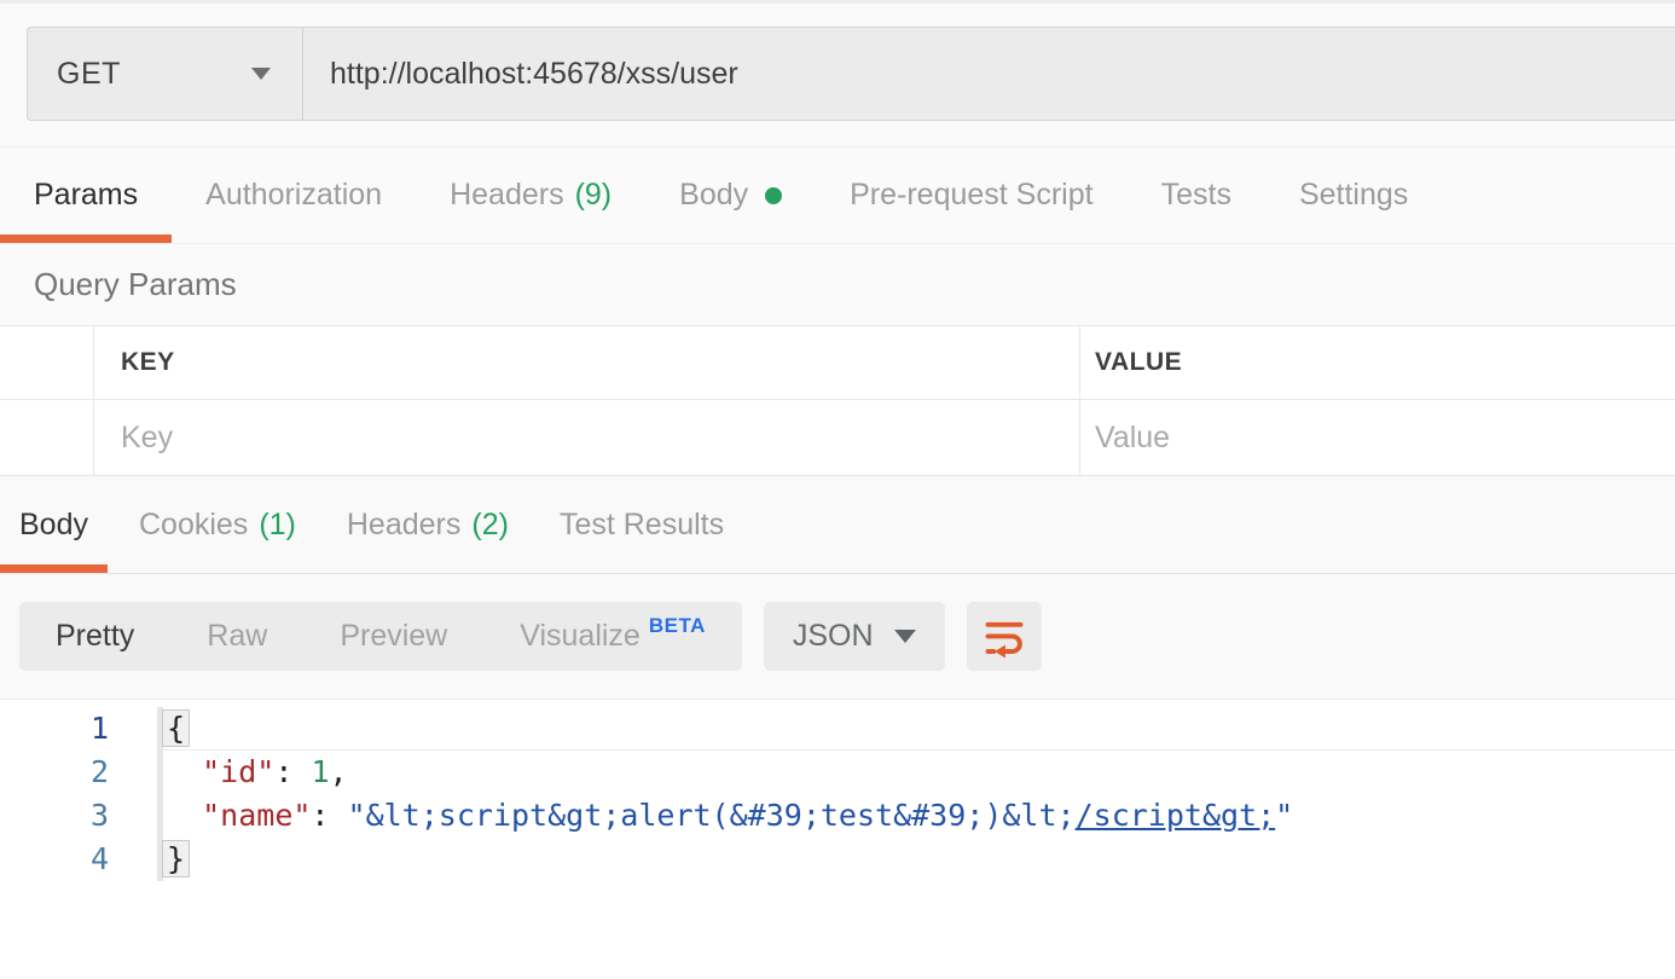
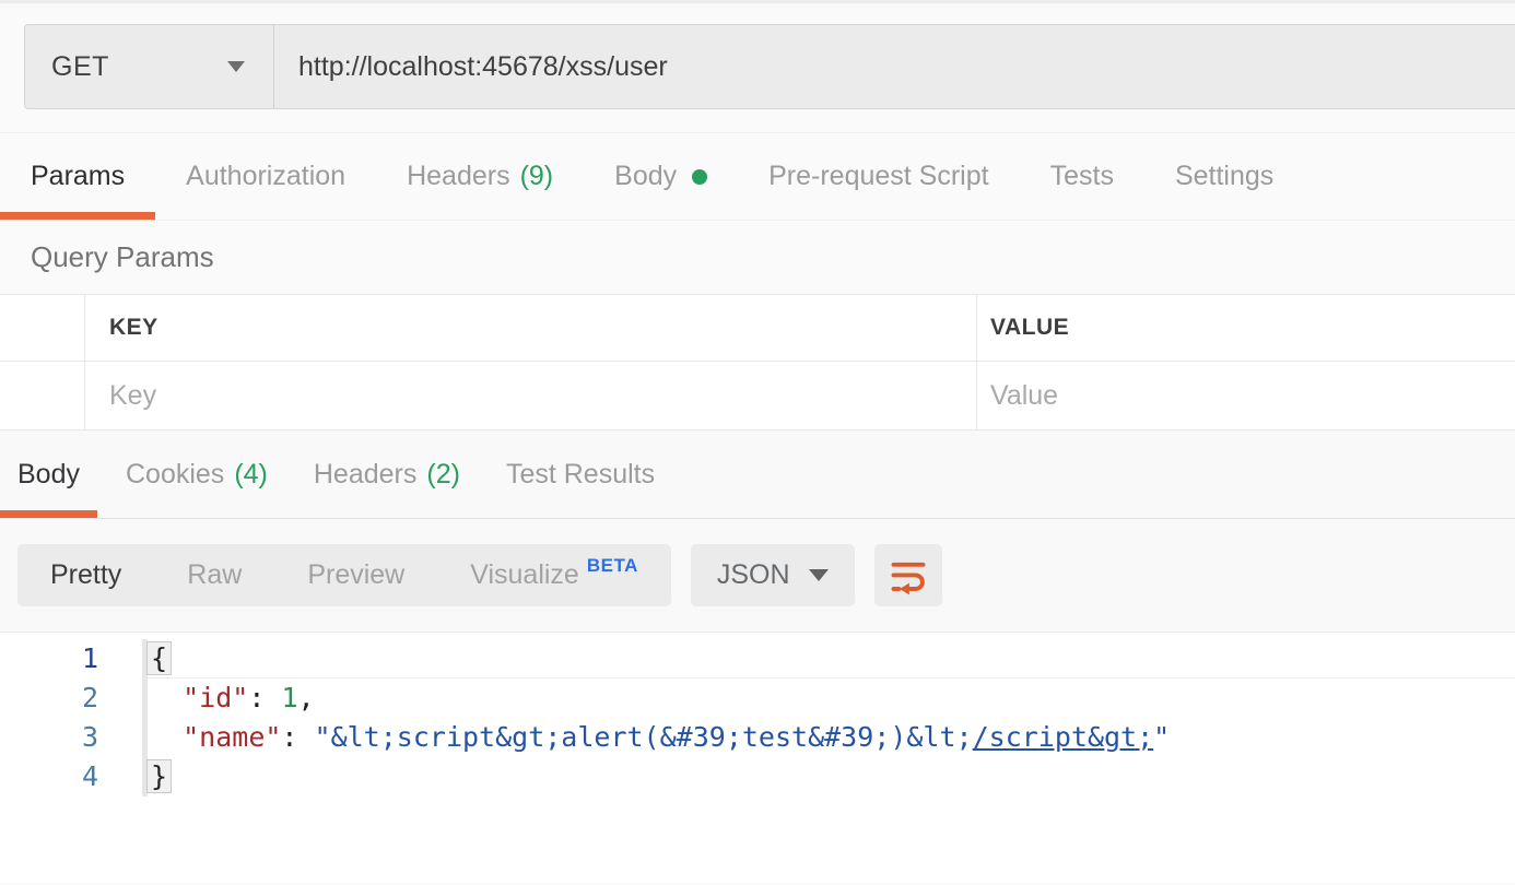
  GET
  http://localhost:45678/xss/user
  Params
  Authorization
  Headers
  (9)
  Body
  Pre-request Script
  Tests
  Settings
  Query Params
  KEY
  VALUE
  Key
  Value
  Body
  Cookies
- (1)
+ (4)
  Headers
  (2)
  Test Results
  Pretty
  Raw
  Preview
  Visualize
  BETA
  JSON
  1
  {
  2
  "id": 1,
  3
  "name": "&lt;script&gt;alert(&#39;test&#39;)&lt;/script&gt;"
  4
  }
